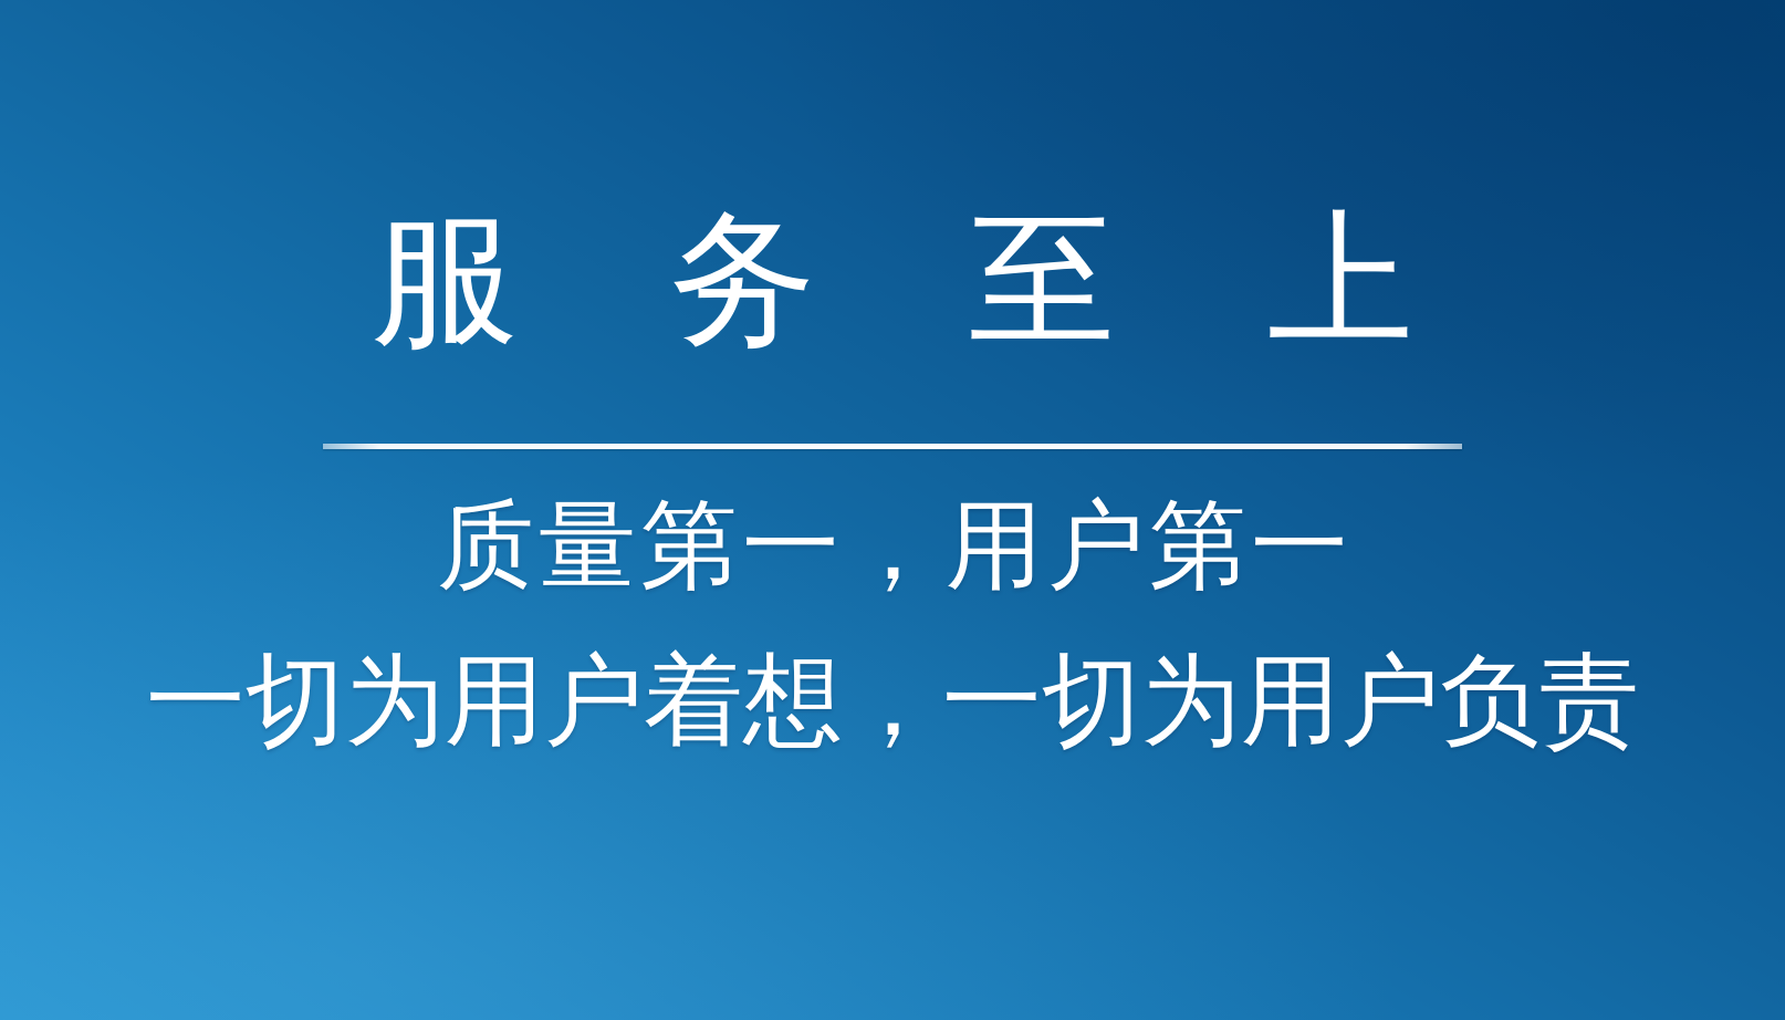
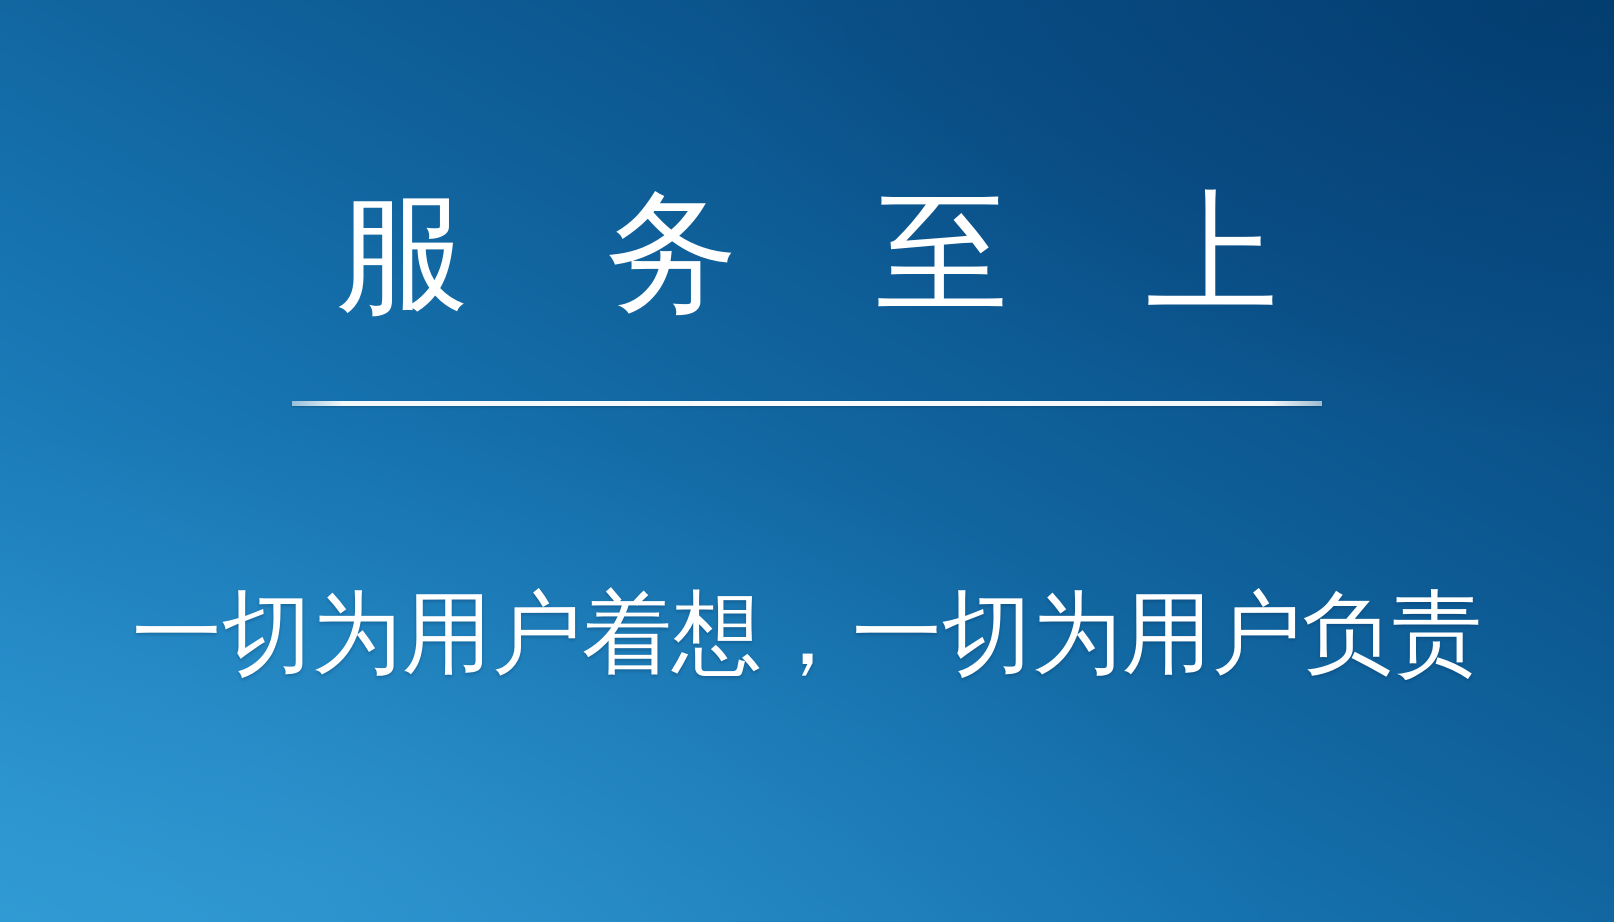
  服 务 至 上
- 质量第一，用户第一
  一切为用户着想，一切为用户负责
